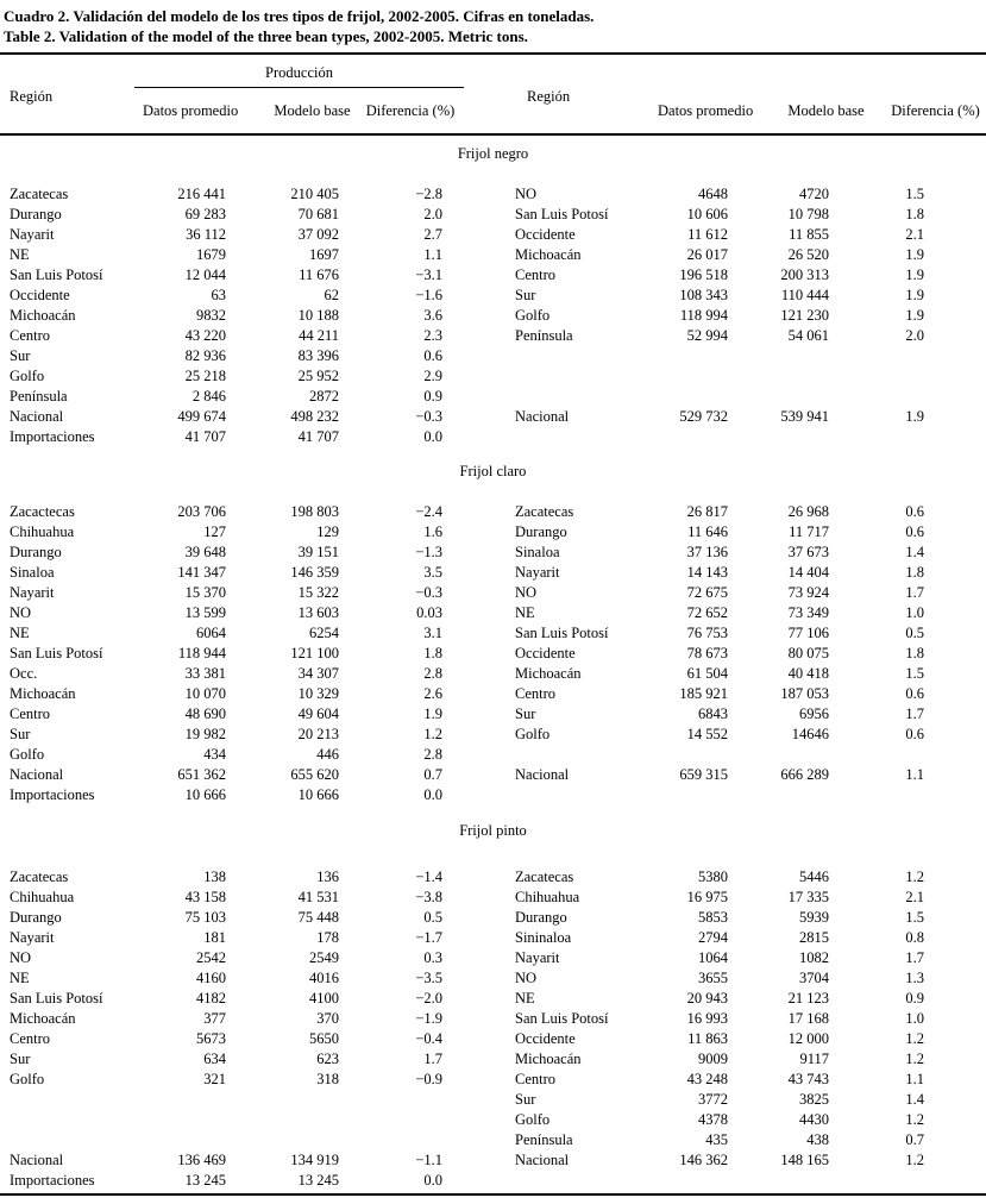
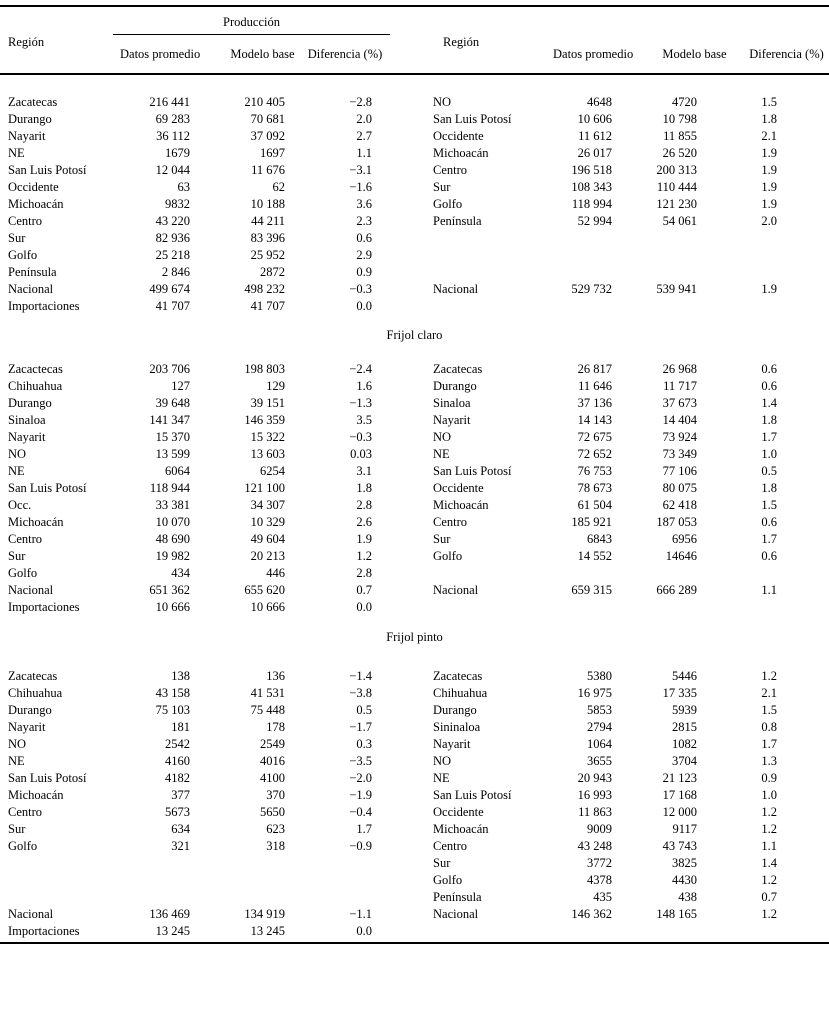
- Cuadro 2. Validación del modelo de los tres tipos de frijol, 2002-2005. Cifras en toneladas.
- Table 2. Validation of the model of the three bean types, 2002-2005. Metric tons.
  Región
  Producción
  Región
  Datos promedio
  Modelo base
  Diferencia (%)
  Datos promedio
  Modelo base
  Diferencia (%)
- Frijol negro
  Zacatecas
  216 441
  210 405
  −2.8
  NO
  4648
  4720
  1.5
  Durango
  69 283
  70 681
  2.0
  San Luis Potosí
  10 606
  10 798
  1.8
  Nayarit
  36 112
  37 092
  2.7
  Occidente
  11 612
  11 855
  2.1
  NE
  1679
  1697
  1.1
  Michoacán
  26 017
  26 520
  1.9
  San Luis Potosí
  12 044
  11 676
  −3.1
  Centro
  196 518
  200 313
  1.9
  Occidente
  63
  62
  −1.6
  Sur
  108 343
  110 444
  1.9
  Michoacán
  9832
  10 188
  3.6
  Golfo
  118 994
  121 230
  1.9
  Centro
  43 220
  44 211
  2.3
  Península
  52 994
  54 061
  2.0
  Sur
  82 936
  83 396
  0.6
  Golfo
  25 218
  25 952
  2.9
  Península
  2 846
  2872
  0.9
  Nacional
  499 674
  498 232
  −0.3
  Nacional
  529 732
  539 941
  1.9
  Importaciones
  41 707
  41 707
  0.0
  Frijol claro
  Zacactecas
  203 706
  198 803
  −2.4
  Zacatecas
  26 817
  26 968
  0.6
  Chihuahua
  127
  129
  1.6
  Durango
  11 646
  11 717
  0.6
  Durango
  39 648
  39 151
  −1.3
  Sinaloa
  37 136
  37 673
  1.4
  Sinaloa
  141 347
  146 359
  3.5
  Nayarit
  14 143
  14 404
  1.8
  Nayarit
  15 370
  15 322
  −0.3
  NO
  72 675
  73 924
  1.7
  NO
  13 599
  13 603
  0.03
  NE
  72 652
  73 349
  1.0
  NE
  6064
  6254
  3.1
  San Luis Potosí
  76 753
  77 106
  0.5
  San Luis Potosí
  118 944
  121 100
  1.8
  Occidente
  78 673
  80 075
  1.8
  Occ.
  33 381
  34 307
  2.8
  Michoacán
  61 504
- 40 418
+ 62 418
  1.5
  Michoacán
  10 070
  10 329
  2.6
  Centro
  185 921
  187 053
  0.6
  Centro
  48 690
  49 604
  1.9
  Sur
  6843
  6956
  1.7
  Sur
  19 982
  20 213
  1.2
  Golfo
  14 552
  14646
  0.6
  Golfo
  434
  446
  2.8
  Nacional
  651 362
  655 620
  0.7
  Nacional
  659 315
  666 289
  1.1
  Importaciones
  10 666
  10 666
  0.0
  Frijol pinto
  Zacatecas
  138
  136
  −1.4
  Zacatecas
  5380
  5446
  1.2
  Chihuahua
  43 158
  41 531
  −3.8
  Chihuahua
  16 975
  17 335
  2.1
  Durango
  75 103
  75 448
  0.5
  Durango
  5853
  5939
  1.5
  Nayarit
  181
  178
  −1.7
  Sininaloa
  2794
  2815
  0.8
  NO
  2542
  2549
  0.3
  Nayarit
  1064
  1082
  1.7
  NE
  4160
  4016
  −3.5
  NO
  3655
  3704
  1.3
  San Luis Potosí
  4182
  4100
  −2.0
  NE
  20 943
  21 123
  0.9
  Michoacán
  377
  370
  −1.9
  San Luis Potosí
  16 993
  17 168
  1.0
  Centro
  5673
  5650
  −0.4
  Occidente
  11 863
  12 000
  1.2
  Sur
  634
  623
  1.7
  Michoacán
  9009
  9117
  1.2
  Golfo
  321
  318
  −0.9
  Centro
  43 248
  43 743
  1.1
  Sur
  3772
  3825
  1.4
  Golfo
  4378
  4430
  1.2
  Península
  435
  438
  0.7
  Nacional
  136 469
  134 919
  −1.1
  Nacional
  146 362
  148 165
  1.2
  Importaciones
  13 245
  13 245
  0.0
